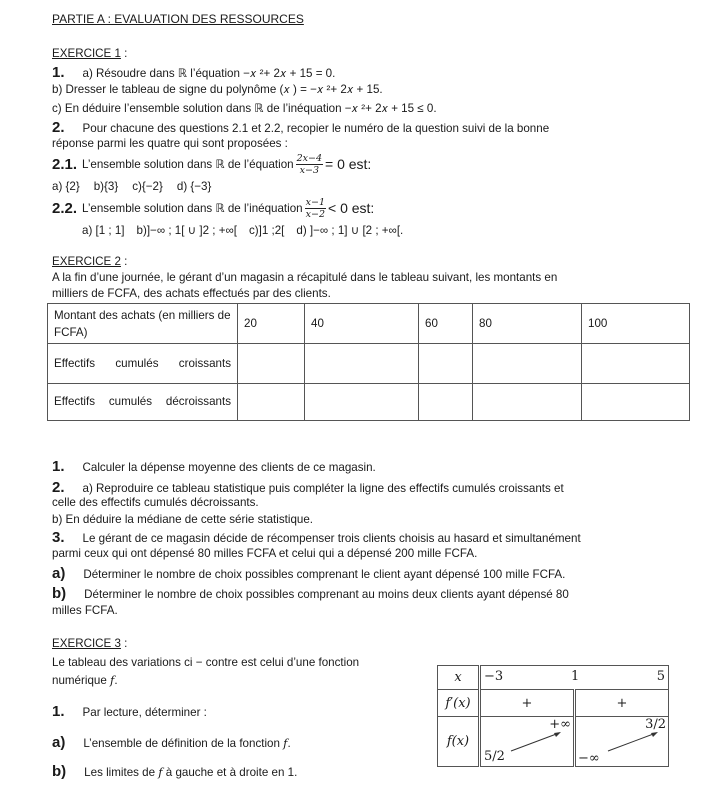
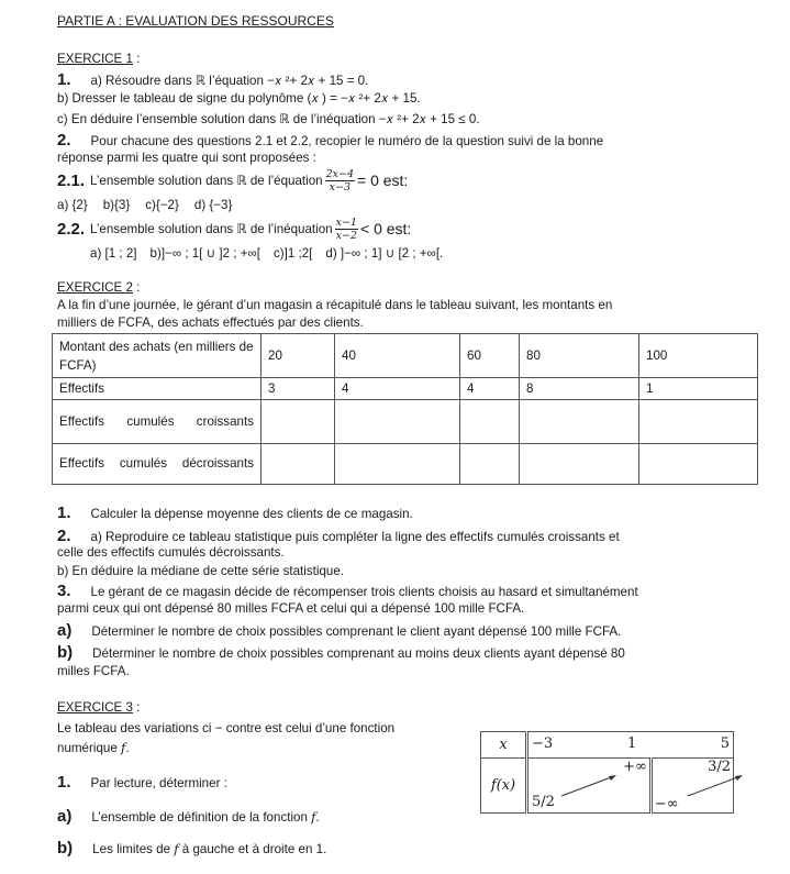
  PARTIE A : EVALUATION DES RESSOURCES
  EXERCICE 1 :
  1. a) Résoudre dans ℝ l’équation −𝑥 ²+ 2𝑥 + 15 = 0.
  b) Dresser le tableau de signe du polynôme (𝑥 ) = −𝑥 ²+ 2𝑥 + 15.
  c) En déduire l’ensemble solution dans ℝ de l’inéquation −𝑥 ²+ 2𝑥 + 15 ≤ 0.
  2. Pour chacune des questions 2.1 et 2.2, recopier le numéro de la question suivi de la bonne
  réponse parmi les quatre qui sont proposées :
  2.1.
  L’ensemble solution dans ℝ de l’équation
  2x−4
  x−3
  = 0 est:
  a) {2} b){3} c){−2} d) {−3}
  2.2.
  L’ensemble solution dans ℝ de l’inéquation
  x−1
  x−2
  < 0 est:
- a) [1 ; 1] b)]−∞ ; 1[ ∪ ]2 ; +∞[ c)]1 ;2[ d) ]−∞ ; 1] ∪ [2 ; +∞[.
+ a) [1 ; 2] b)]−∞ ; 1[ ∪ ]2 ; +∞[ c)]1 ;2[ d) ]−∞ ; 1] ∪ [2 ; +∞[.
  EXERCICE 2 :
  A la fin d’une journée, le gérant d’un magasin a récapitulé dans le tableau suivant, les montants en
  milliers de FCFA, des achats effectués par des clients.
  Montant des achats (en milliers de FCFA)	20	40	60	80	100
+ Effectifs	3	4	4	8	1
  Effectifs cumulés croissants
  Effectifs cumulés décroissants
  1. Calculer la dépense moyenne des clients de ce magasin.
  2. a) Reproduire ce tableau statistique puis compléter la ligne des effectifs cumulés croissants et
  celle des effectifs cumulés décroissants.
  b) En déduire la médiane de cette série statistique.
  3. Le gérant de ce magasin décide de récompenser trois clients choisis au hasard et simultanément
- parmi ceux qui ont dépensé 80 milles FCFA et celui qui a dépensé 200 mille FCFA.
+ parmi ceux qui ont dépensé 80 milles FCFA et celui qui a dépensé 100 mille FCFA.
  a) Déterminer le nombre de choix possibles comprenant le client ayant dépensé 100 mille FCFA.
  b) Déterminer le nombre de choix possibles comprenant au moins deux clients ayant dépensé 80
  milles FCFA.
  EXERCICE 3 :
  Le tableau des variations ci − contre est celui d’une fonction
  numérique f.
  1. Par lecture, déterminer :
  a) L’ensemble de définition de la fonction f.
  b) Les limites de f à gauche et à droite en 1.
  x	−3 1 5
- f′(x)	+	+
  f(x)	5/2 +∞	−∞ 3/2
